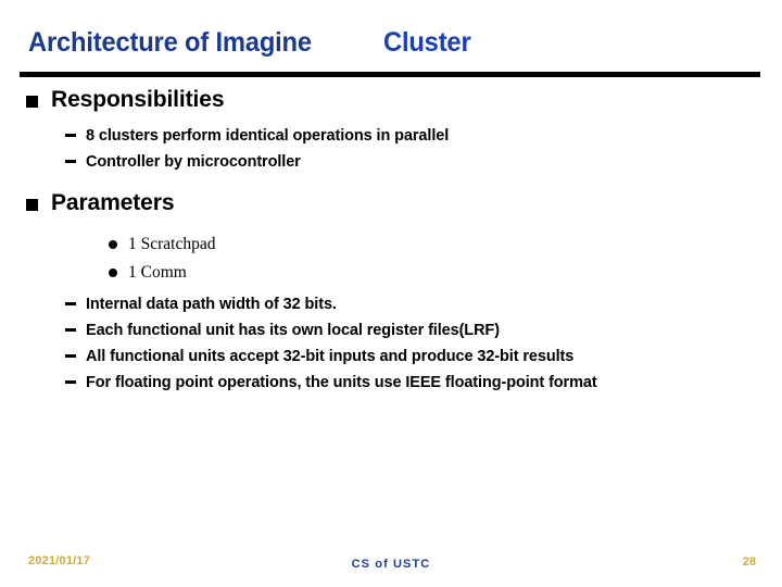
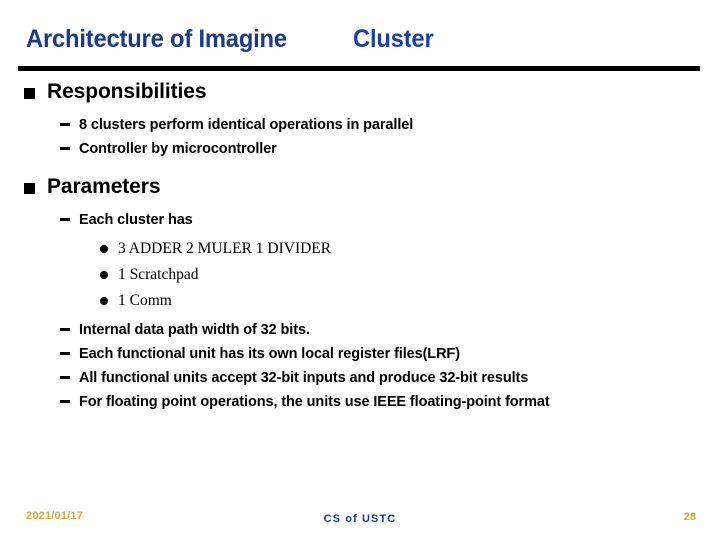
  Architecture of Imagine
  Cluster
  Responsibilities
  8 clusters perform identical operations in parallel
  Controller by microcontroller
  Parameters
+ Each cluster has
+ 3 ADDER 2 MULER 1 DIVIDER
  1 Scratchpad
  1 Comm
  Internal data path width of 32 bits.
  Each functional unit has its own local register files(LRF)
  All functional units accept 32-bit inputs and produce 32-bit results
  For floating point operations, the units use IEEE floating-point format
  2021/01/17
  CS of USTC
  28
